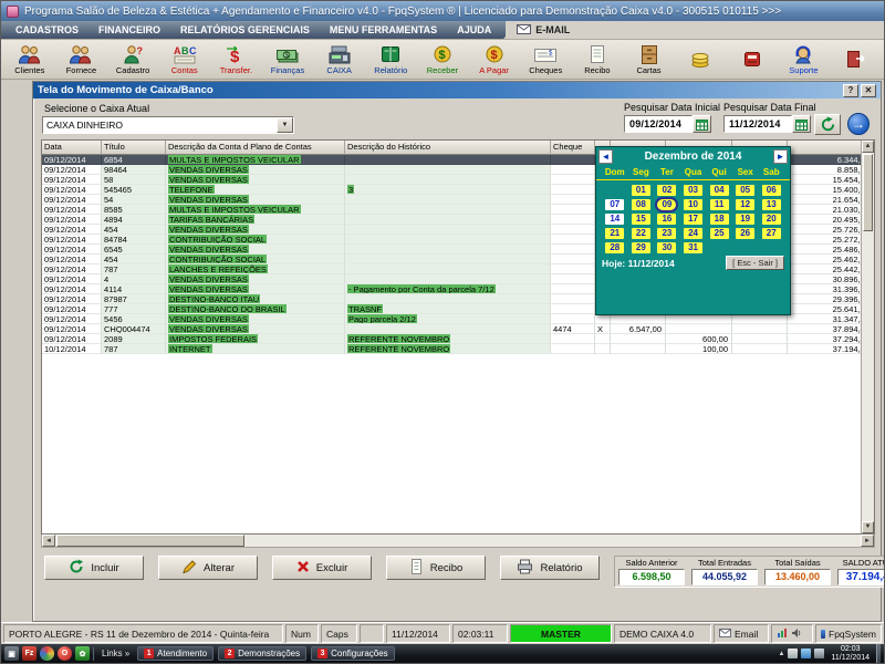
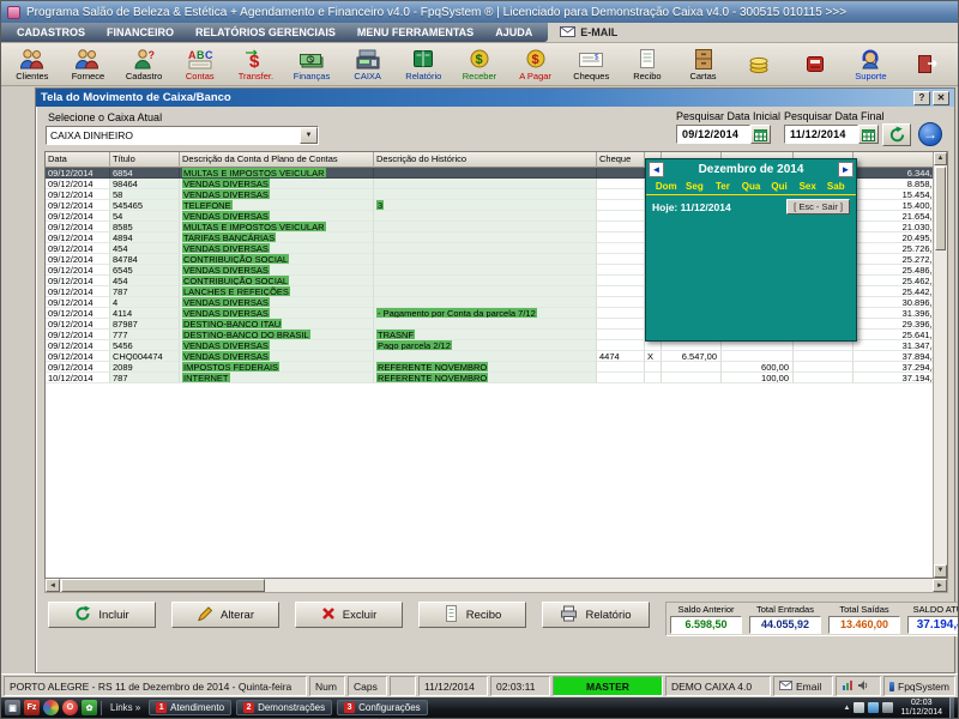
  Programa Salão de Beleza & Estética + Agendamento e Financeiro v4.0 - FpqSystem ® | Licenciado para Demonstração Caixa v4.0 - 300515 010115 >>>
  CADASTROS
  FINANCEIRO
  RELATÓRIOS GERENCIAIS
  MENU FERRAMENTAS
  AJUDA
  E-MAIL
  Clientes
  Fornece
  ?
  Cadastro
  A
  B
  C
  Contas
  $
  Transfer.
  Finanças
  CAIXA
  Relatório
  $
  Receber
  $
  A Pagar
  Cheques
  Recibo
  Cartas
  Suporte
  Tela do Movimento de Caixa/Banco
  ?
  ✕
  Selecione o Caixa Atual
  CAIXA DINHEIRO
  Pesquisar Data Inicial
  09/12/2014
  Pesquisar Data Final
  11/12/2014
  →
  Data
  Título
  Descrição da Conta d Plano de Contas
  Descrição do Histórico
  Cheque
  09/12/2014
  6854
  MULTAS E IMPOSTOS VEICULAR
  6.344,
  09/12/2014
  98464
  VENDAS DIVERSAS
  8.858,
  09/12/2014
  58
  VENDAS DIVERSAS
  15.454,
  09/12/2014
  545465
  TELEFONE
  3
  15.400,
  09/12/2014
  54
  VENDAS DIVERSAS
  21.654,
  09/12/2014
  8585
  MULTAS E IMPOSTOS VEICULAR
  21.030,
  09/12/2014
  4894
  TARIFAS BANCÁRIAS
  20.495,
  09/12/2014
  454
  VENDAS DIVERSAS
  25.726,
  09/12/2014
  84784
  CONTRIBUIÇÃO SOCIAL
  25.272,
  09/12/2014
  6545
  VENDAS DIVERSAS
  25.486,
  09/12/2014
  454
  CONTRIBUIÇÃO SOCIAL
  25.462,
  09/12/2014
  787
  LANCHES E REFEIÇÕES
  25.442,
  09/12/2014
  4
  VENDAS DIVERSAS
  30.896,
  09/12/2014
  4114
  VENDAS DIVERSAS
  - Pagamento por Conta da parcela 7/12
  31.396,
  09/12/2014
  87987
  DESTINO-BANCO ITAU
  29.396,
  09/12/2014
  777
  DESTINO-BANCO DO BRASIL
  TRASNF
  25.641,
  09/12/2014
  5456
  VENDAS DIVERSAS
  Pago parcela 2/12
  31.347,
  09/12/2014
  CHQ004474
  VENDAS DIVERSAS
  4474
  X
  6.547,00
  37.894,
  09/12/2014
  2089
  IMPOSTOS FEDERAIS
  REFERENTE NOVEMBRO
  600,00
  37.294,
  10/12/2014
  787
  INTERNET
  REFERENTE NOVEMBRO
  100,00
  37.194,
  ◄
  Dezembro de 2014
  ►
  Dom
  Seg
  Ter
  Qua
  Qui
  Sex
  Sab
- 01
- 02
- 03
- 04
- 05
- 06
- 07
- 08
- 09
- 10
- 11
- 12
- 13
- 14
- 15
- 16
- 17
- 18
- 19
- 20
- 21
- 22
- 23
- 24
- 25
- 26
- 27
- 28
- 29
- 30
- 31
  Hoje: 11/12/2014
  [ Esc - Sair ]
  Incluir
  Alterar
  Excluir
  Recibo
  Relatório
  Saldo Anterior
  6.598,50
  Total Entradas
  44.055,92
  Total Saídas
  13.460,00
  SALDO AT
  37.194,
  PORTO ALEGRE - RS 11 de Dezembro de 2014 - Quinta-feira
  Num
  Caps
  11/12/2014
  02:03:11
  MASTER
  DEMO CAIXA 4.0
  Email
  FpqSystem
  Links
  »
  Atendimento
  Demonstrações
  Configurações
